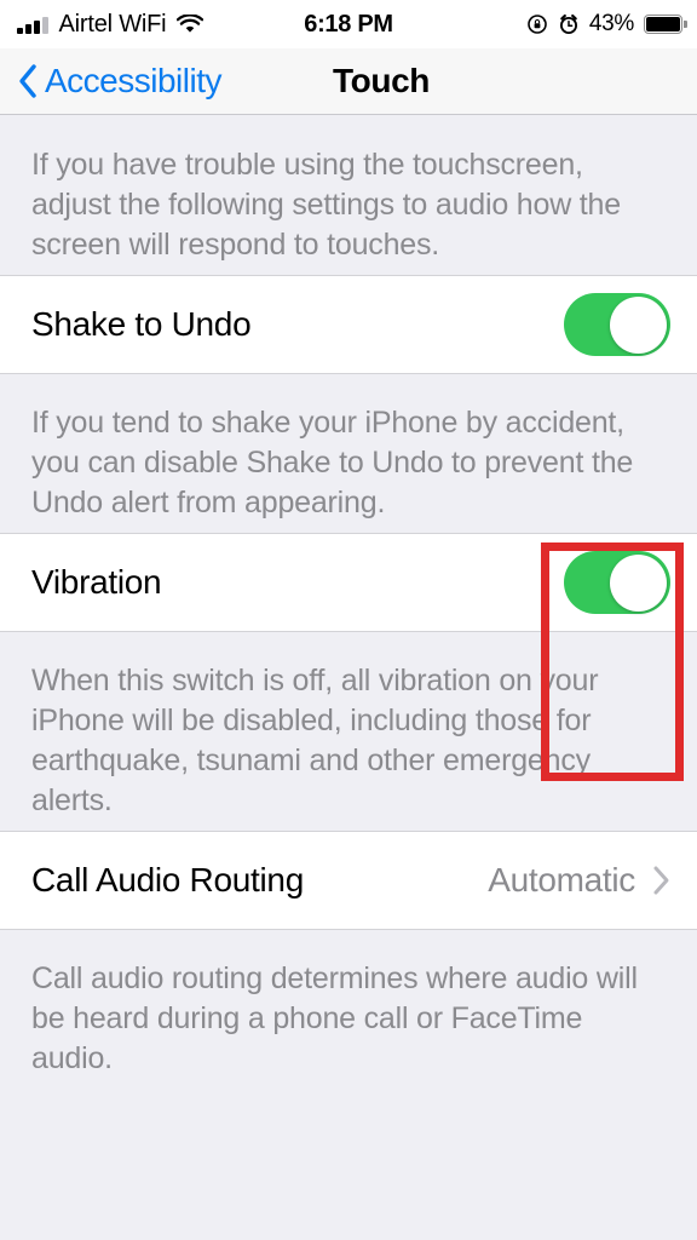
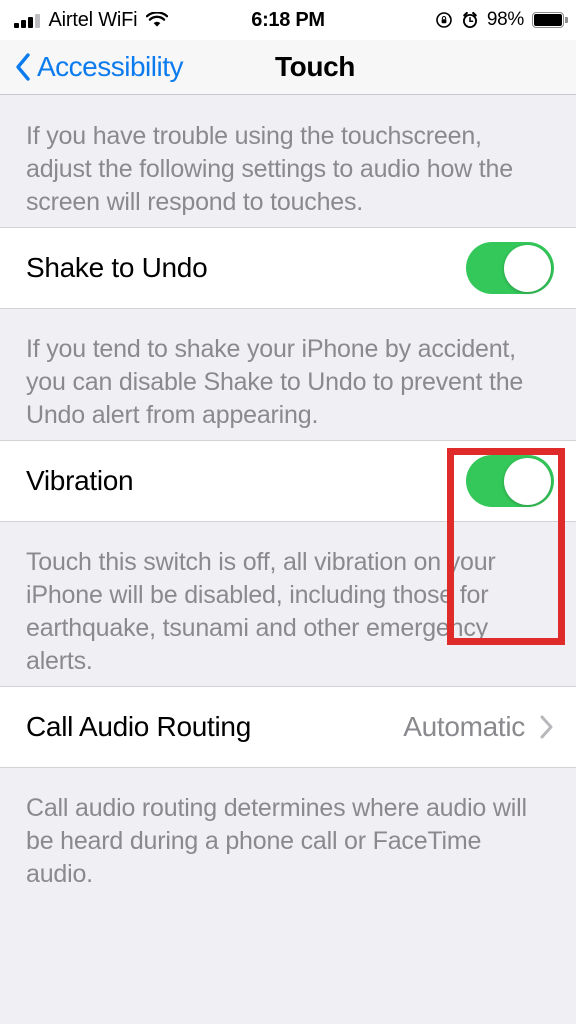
  Airtel WiFi
  6:18 PM
- 43%
+ 98%
  Accessibility
  Touch
  If you have trouble using the touchscreen, adjust the following settings to audio how the screen will respond to touches.
  Shake to Undo
  If you tend to shake your iPhone by accident, you can disable Shake to Undo to prevent the Undo alert from appearing.
  Vibration
- When this switch is off, all vibration on your iPhone will be disabled, including those for earthquake, tsunami and other emergency alerts.
+ Touch this switch is off, all vibration on your iPhone will be disabled, including those for earthquake, tsunami and other emergency alerts.
  Call Audio Routing
  Automatic
  Call audio routing determines where audio will be heard during a phone call or FaceTime audio.
